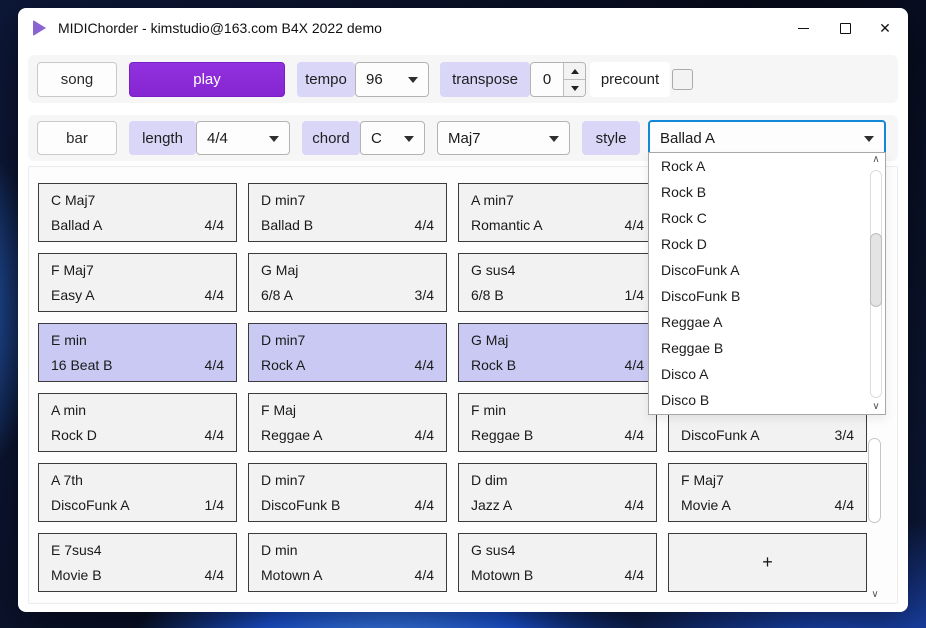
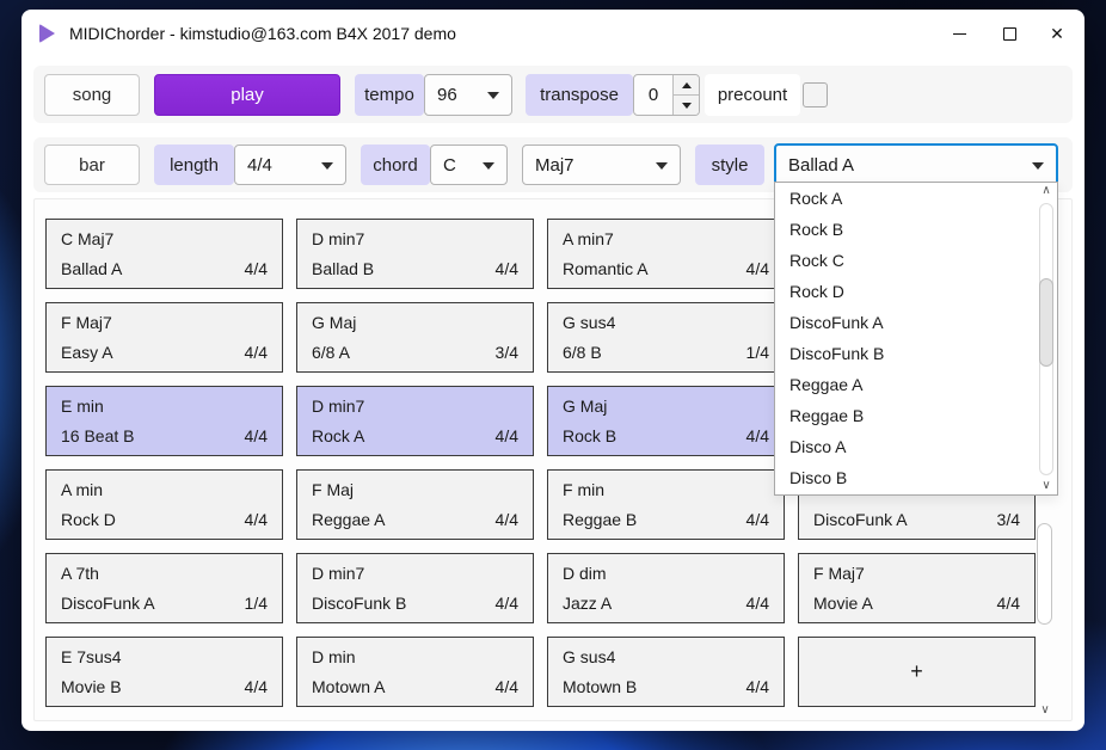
- MIDIChorder - kimstudio@163.com B4X 2022 demo
+ MIDIChorder - kimstudio@163.com B4X 2017 demo
  ✕
  song
  play
  tempo
  96
  transpose
  0
  precount
  bar
  length
  4/4
  chord
  C
  Maj7
  style
  Ballad A
  C Maj7
  Ballad A
  4/4
  D min7
  Ballad B
  4/4
  A min7
  Romantic A
  4/4
  F Maj7
  Easy A
  4/4
  G Maj
  6/8 A
  3/4
  G sus4
  6/8 B
  1/4
  E min
  16 Beat B
  4/4
  D min7
  Rock A
  4/4
  G Maj
  Rock B
  4/4
  A min
  Rock D
  4/4
  F Maj
  Reggae A
  4/4
  F min
  Reggae B
  4/4
  DiscoFunk A
  3/4
  A 7th
  DiscoFunk A
  1/4
  D min7
  DiscoFunk B
  4/4
  D dim
  Jazz A
  4/4
  F Maj7
  Movie A
  4/4
  E 7sus4
  Movie B
  4/4
  D min
  Motown A
  4/4
  G sus4
  Motown B
  4/4
  +
  ∨
  Rock A
  Rock B
  Rock C
  Rock D
  DiscoFunk A
  DiscoFunk B
  Reggae A
  Reggae B
  Disco A
  Disco B
  ∧
  ∨
